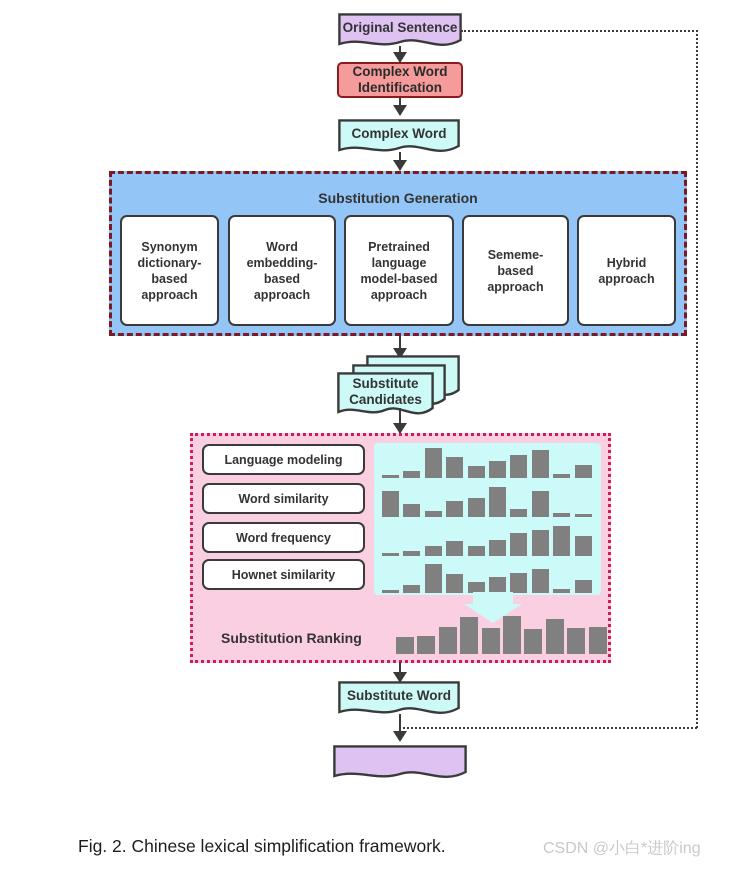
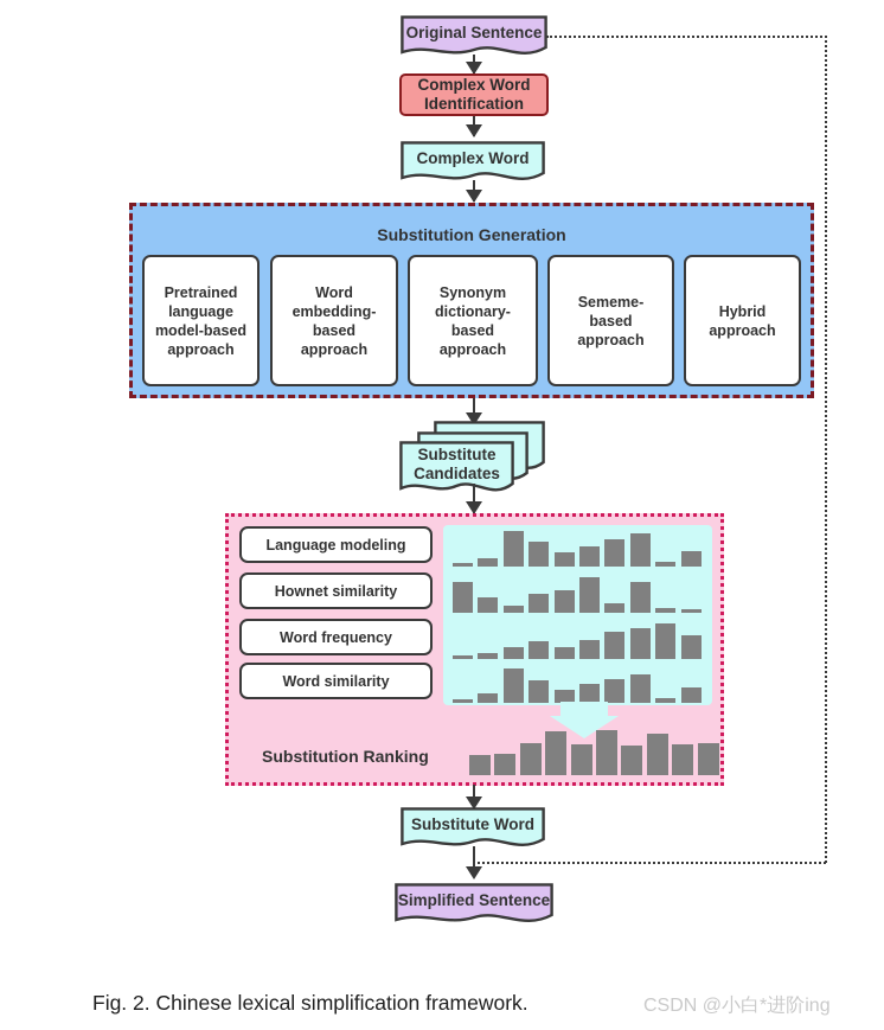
  Original Sentence
  Complex Word
  Identification
  Complex Word
  Substitution Generation
- Synonym dictionary-based approach
+ Pretrained language model-based approach
  Word embedding-based approach
- Pretrained language model-based approach
+ Synonym dictionary-based approach
  Sememe-based approach
  Hybrid approach
  Substitute
  Candidates
  Substitution Ranking
  Language modeling
- Word similarity
+ Hownet similarity
  Word frequency
- Hownet similarity
+ Word similarity
  Substitute Word
+ Simplified Sentence
  Fig. 2. Chinese lexical simplification framework.
  CSDN @小白*进阶ing
